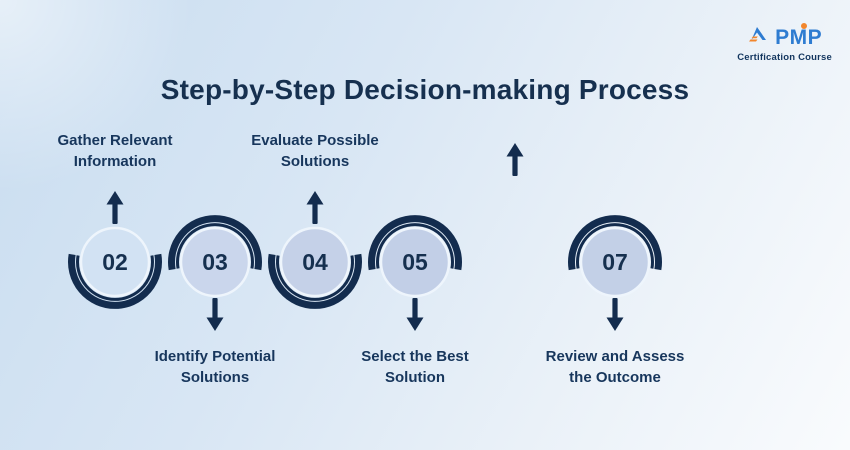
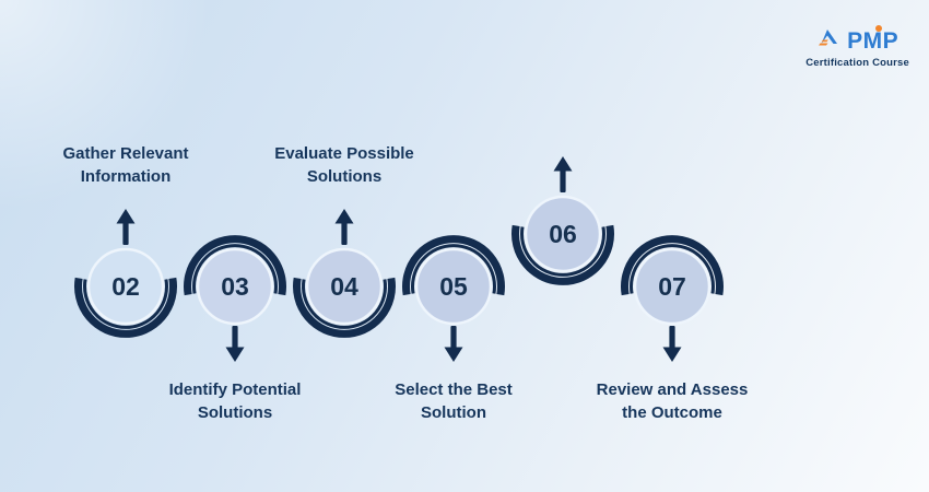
  PMP
  Certification Course
- Step-by-Step Decision-making Process
  Gather Relevant
  Information
  02
  03
  Identify Potential
  Solutions
  Evaluate Possible
  Solutions
  04
  05
  Select the Best
  Solution
+ 06
  07
  Review and Assess
  the Outcome
